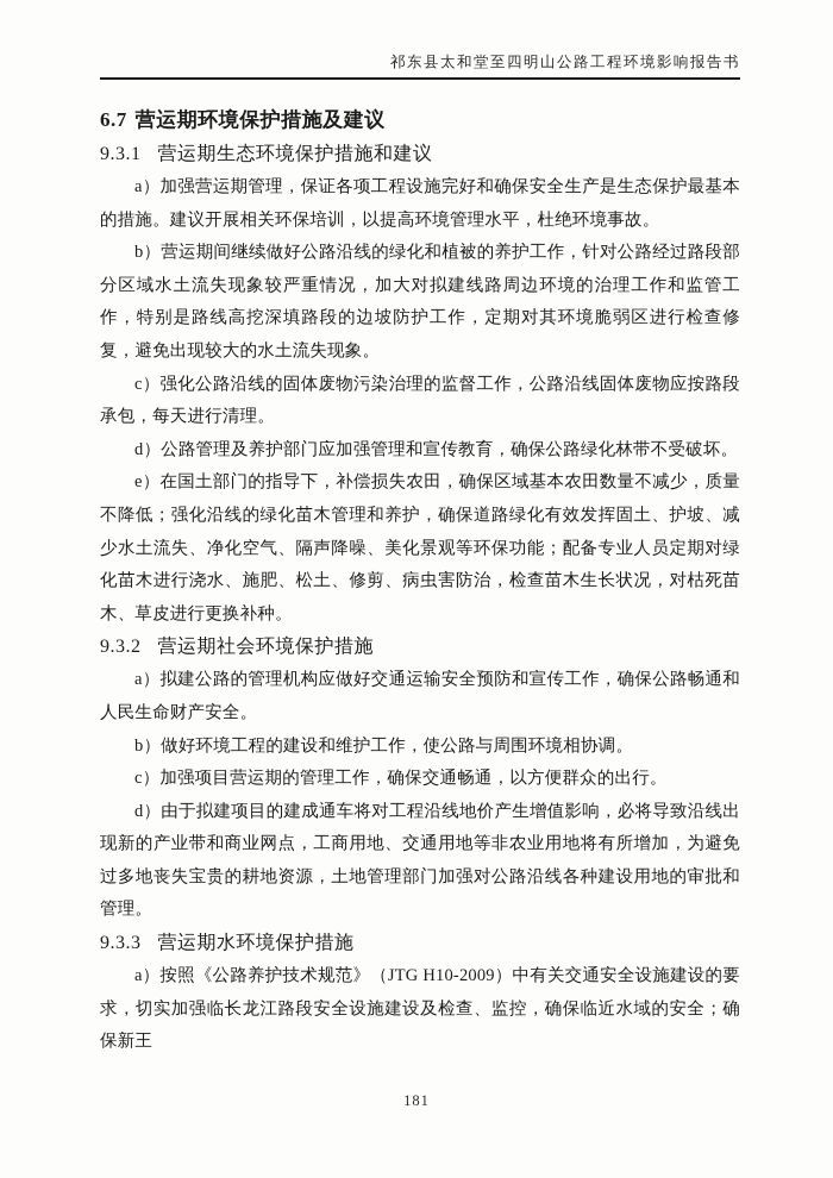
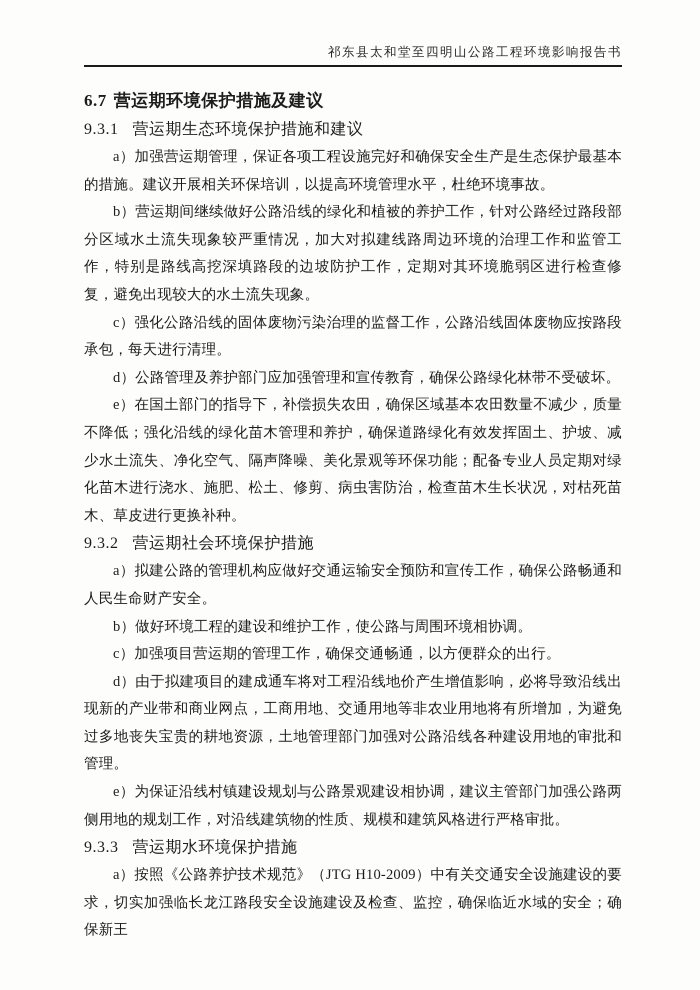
  祁东县太和堂至四明山公路工程环境影响报告书
  6.7 营运期环境保护措施及建议
  9.3.1 营运期生态环境保护措施和建议
  a）加强营运期管理，保证各项工程设施完好和确保安全生产是生态保护最基本的措施。建议开展相关环保培训，以提高环境管理水平，杜绝环境事故。
  b）营运期间继续做好公路沿线的绿化和植被的养护工作，针对公路经过路段部分区域水土流失现象较严重情况，加大对拟建线路周边环境的治理工作和监管工作，特别是路线高挖深填路段的边坡防护工作，定期对其环境脆弱区进行检查修复，避免出现较大的水土流失现象。
  c）强化公路沿线的固体废物污染治理的监督工作，公路沿线固体废物应按路段承包，每天进行清理。
  d）公路管理及养护部门应加强管理和宣传教育，确保公路绿化林带不受破坏。
  e）在国土部门的指导下，补偿损失农田，确保区域基本农田数量不减少，质量不降低；强化沿线的绿化苗木管理和养护，确保道路绿化有效发挥固土、护坡、减少水土流失、净化空气、隔声降噪、美化景观等环保功能；配备专业人员定期对绿化苗木进行浇水、施肥、松土、修剪、病虫害防治，检查苗木生长状况，对枯死苗木、草皮进行更换补种。
  9.3.2 营运期社会环境保护措施
  a）拟建公路的管理机构应做好交通运输安全预防和宣传工作，确保公路畅通和人民生命财产安全。
  b）做好环境工程的建设和维护工作，使公路与周围环境相协调。
  c）加强项目营运期的管理工作，确保交通畅通，以方便群众的出行。
  d）由于拟建项目的建成通车将对工程沿线地价产生增值影响，必将导致沿线出现新的产业带和商业网点，工商用地、交通用地等非农业用地将有所增加，为避免过多地丧失宝贵的耕地资源，土地管理部门加强对公路沿线各种建设用地的审批和管理。
+ e）为保证沿线村镇建设规划与公路景观建设相协调，建议主管部门加强公路两侧用地的规划工作，对沿线建筑物的性质、规模和建筑风格进行严格审批。
  9.3.3 营运期水环境保护措施
  a）按照《公路养护技术规范》（JTG H10-2009）中有关交通安全设施建设的要求，切实加强临长龙江路段安全设施建设及检查、监控，确保临近水域的安全；确保新王
- 181
